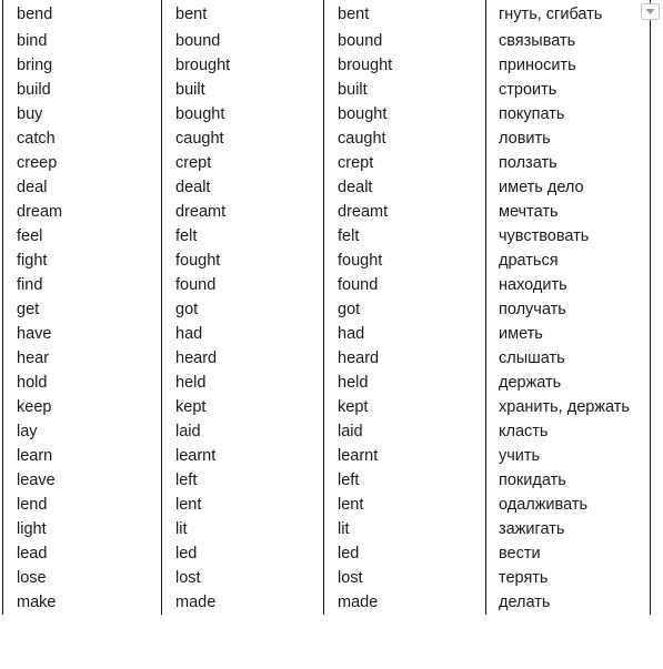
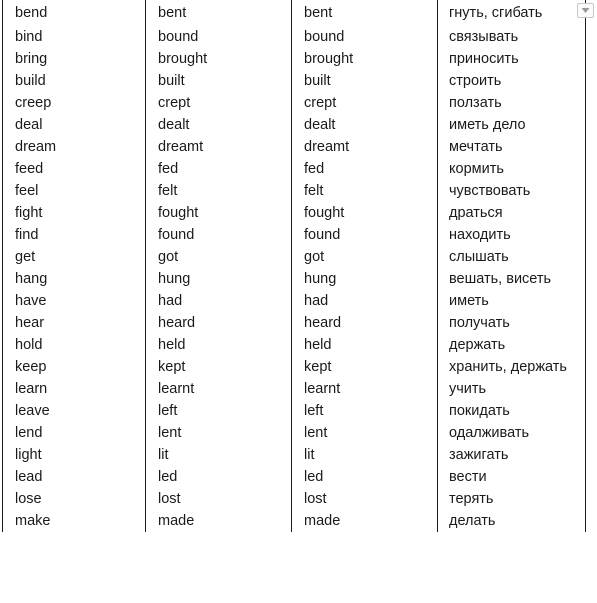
  bend	bent	bent	гнуть, сгибать
  bind	bound	bound	связывать
  bring	brought	brought	приносить
  build	built	built	строить
- buy	bought	bought	покупать
- catch	caught	caught	ловить
  creep	crept	crept	ползать
  deal	dealt	dealt	иметь дело
  dream	dreamt	dreamt	мечтать
+ feed	fed	fed	кормить
  feel	felt	felt	чувствовать
  fight	fought	fought	драться
  find	found	found	находить
- get	got	got	получать
+ get	got	got	слышать
+ hang	hung	hung	вешать, висеть
  have	had	had	иметь
- hear	heard	heard	слышать
+ hear	heard	heard	получать
  hold	held	held	держать
  keep	kept	kept	хранить, держать
- lay	laid	laid	класть
  learn	learnt	learnt	учить
  leave	left	left	покидать
  lend	lent	lent	одалживать
  light	lit	lit	зажигать
  lead	led	led	вести
  lose	lost	lost	терять
  make	made	made	делать
